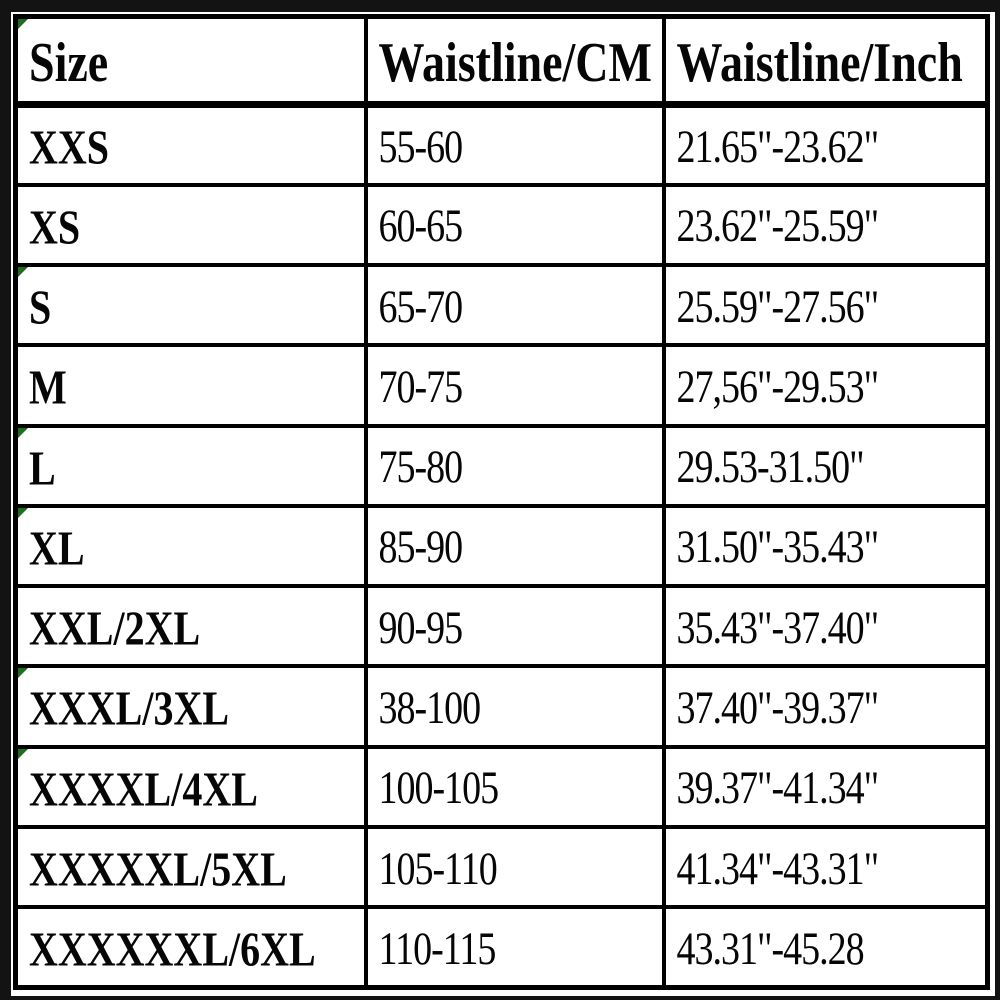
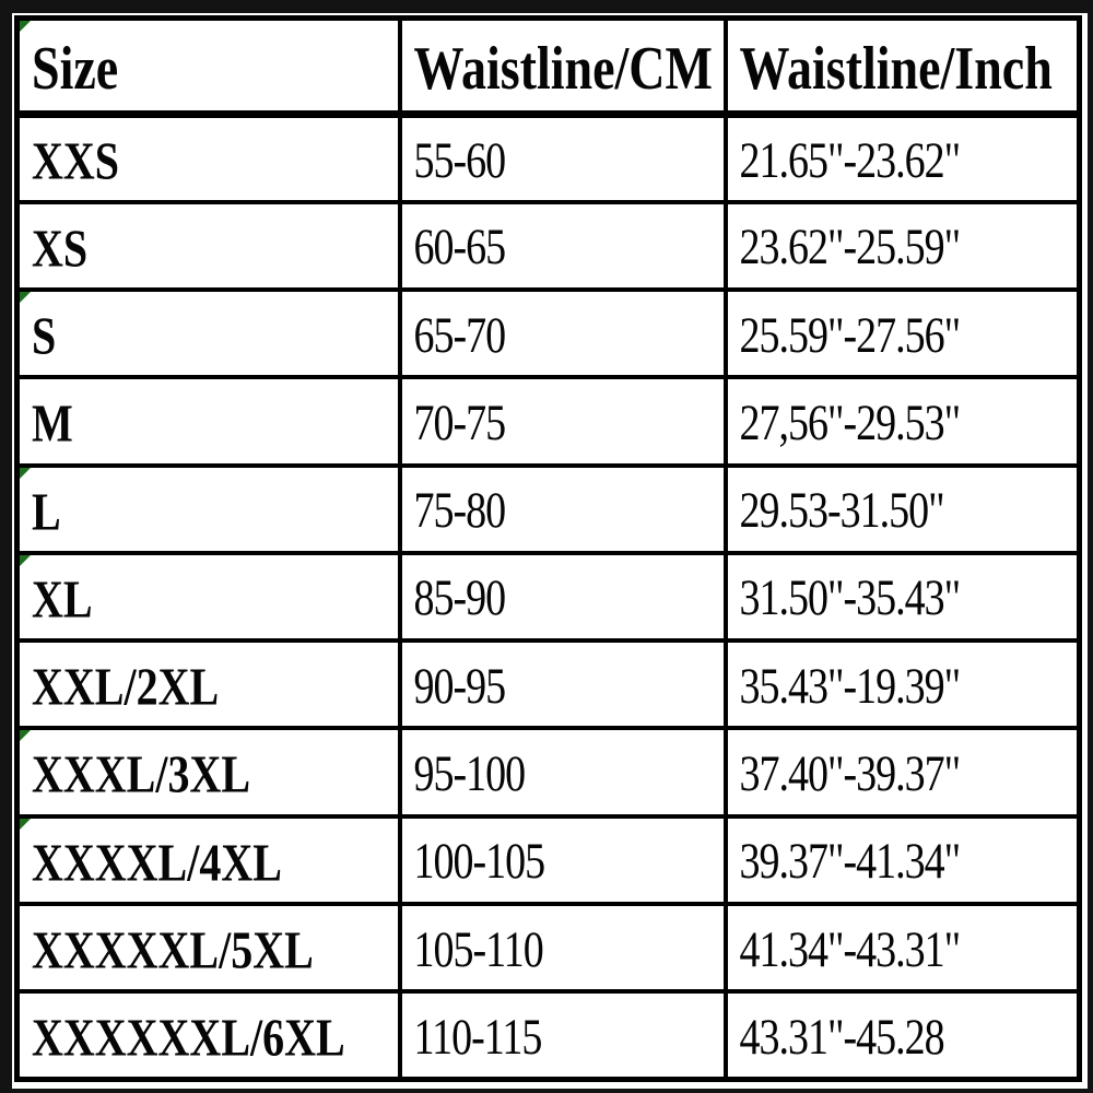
  Size	Waistline/CM	Waistline/Inch
  XXS	55-60	21.65"-23.62"
  XS	60-65	23.62"-25.59"
  S	65-70	25.59"-27.56"
  M	70-75	27,56"-29.53"
  L	75-80	29.53-31.50"
  XL	85-90	31.50"-35.43"
- XXL/2XL	90-95	35.43"-37.40"
+ XXL/2XL	90-95	35.43"-19.39"
- XXXL/3XL	38-100	37.40"-39.37"
+ XXXL/3XL	95-100	37.40"-39.37"
  XXXXL/4XL	100-105	39.37"-41.34"
  XXXXXL/5XL	105-110	41.34"-43.31"
  XXXXXXL/6XL	110-115	43.31"-45.28
